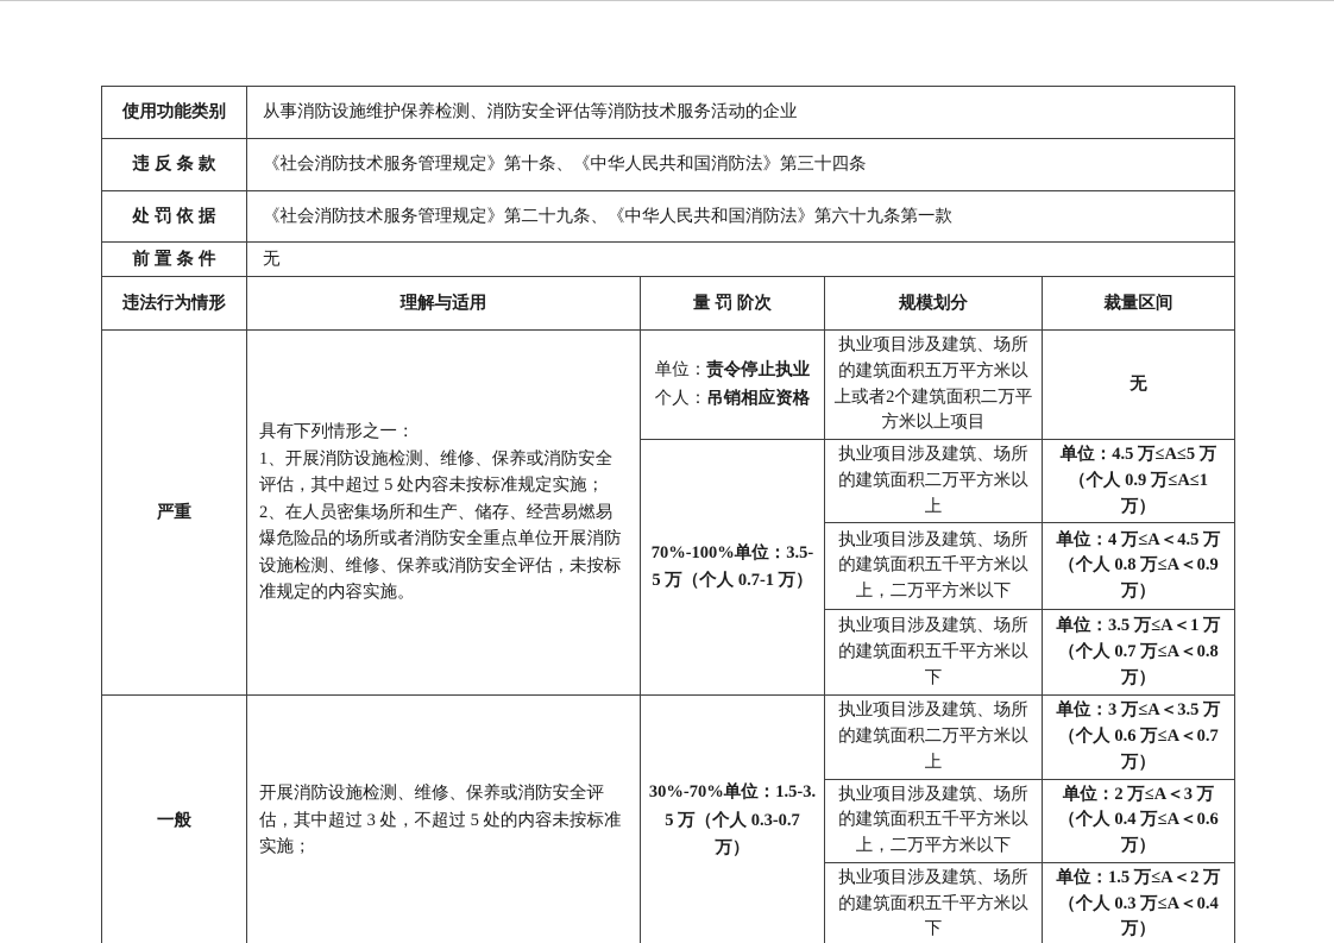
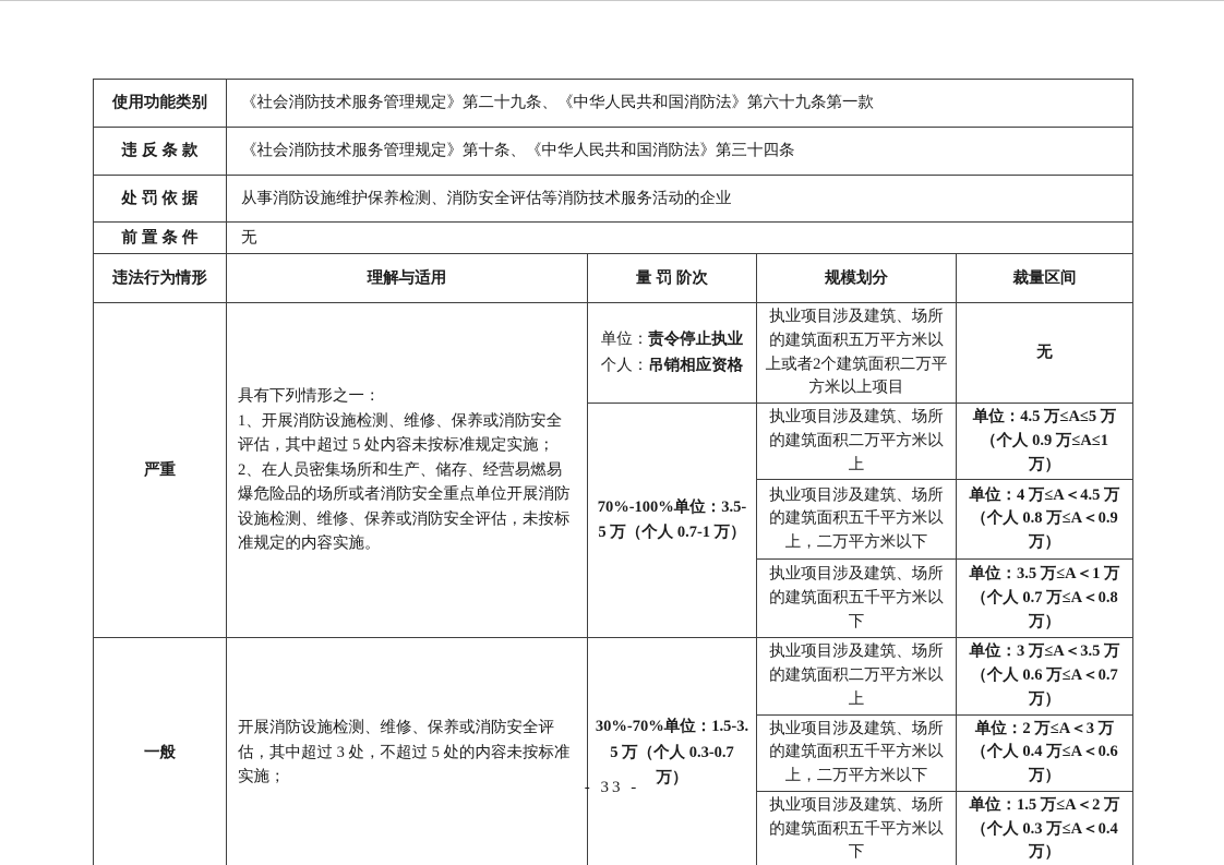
- 使用功能类别	从事消防设施维护保养检测、消防安全评估等消防技术服务活动的企业
+ 使用功能类别	《社会消防技术服务管理规定》第二十九条、《中华人民共和国消防法》第六十九条第一款
  违 反 条 款	《社会消防技术服务管理规定》第十条、《中华人民共和国消防法》第三十四条
- 处 罚 依 据	《社会消防技术服务管理规定》第二十九条、《中华人民共和国消防法》第六十九条第一款
+ 处 罚 依 据	从事消防设施维护保养检测、消防安全评估等消防技术服务活动的企业
  前 置 条 件	无
  违法行为情形	理解与适用	量 罚 阶次	规模划分	裁量区间
  严重	具有下列情形之一： 1、开展消防设施检测、维修、保养或消防安全评估，其中超过 5 处内容未按标准规定实施； 2、在人员密集场所和生产、储存、经营易燃易爆危险品的场所或者消防安全重点单位开展消防设施检测、维修、保养或消防安全评估，未按标准规定的内容实施。	单位：责令停止执业 个人：吊销相应资格	执业项目涉及建筑、场所的建筑面积五万平方米以上或者2个建筑面积二万平方米以上项目	无
  70%-100%单位：3.5-5 万（个人 0.7-1 万）	执业项目涉及建筑、场所的建筑面积二万平方米以上	单位：4.5 万≤A≤5 万（个人 0.9 万≤A≤1 万）
  执业项目涉及建筑、场所的建筑面积五千平方米以上，二万平方米以下	单位：4 万≤A＜4.5 万（个人 0.8 万≤A＜0.9 万）
  执业项目涉及建筑、场所的建筑面积五千平方米以下	单位：3.5 万≤A＜1 万（个人 0.7 万≤A＜0.8 万）
  一般	开展消防设施检测、维修、保养或消防安全评估，其中超过 3 处，不超过 5 处的内容未按标准实施；	30%-70%单位：1.5-3.5 万（个人 0.3-0.7 万）	执业项目涉及建筑、场所的建筑面积二万平方米以上	单位：3 万≤A＜3.5 万（个人 0.6 万≤A＜0.7 万）
  执业项目涉及建筑、场所的建筑面积五千平方米以上，二万平方米以下	单位：2 万≤A＜3 万（个人 0.4 万≤A＜0.6 万）
  执业项目涉及建筑、场所的建筑面积五千平方米以下	单位：1.5 万≤A＜2 万（个人 0.3 万≤A＜0.4 万）
+ - 33 -
